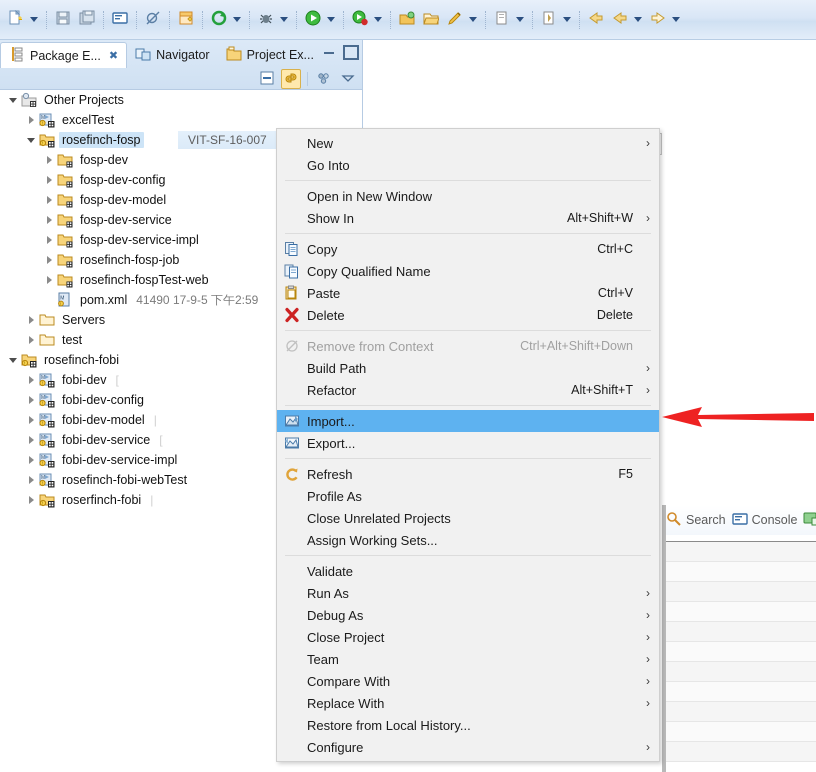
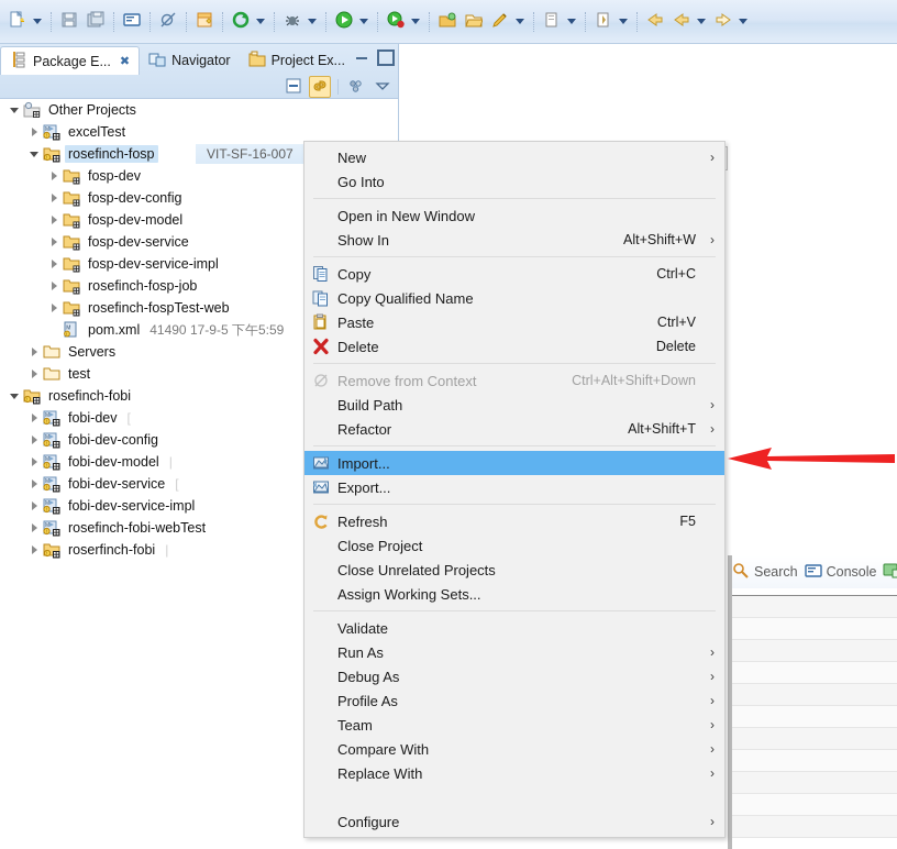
  Package E...
  ✖
  Navigator
  Project Ex...
  Other Projects
  excelTest
  rosefinch-fosp
  fosp-dev
  fosp-dev-config
  fosp-dev-model
  fosp-dev-service
  fosp-dev-service-impl
  rosefinch-fosp-job
  rosefinch-fospTest-web
  pom.xml
- 41490 17-9-5 下午2:59
+ 41490 17-9-5 下午5:59
  Servers
  test
  rosefinch-fobi
  fobi-dev
  [
  fobi-dev-config
  fobi-dev-model
  |
  fobi-dev-service
  [
  fobi-dev-service-impl
  rosefinch-fobi-webTest
  roserfinch-fobi
  |
  VIT-SF-16-007
  Search
  Console
  New
  ›
  Go Into
  Open in New Window
  Show In
  Alt+Shift+W
  ›
  Copy
  Ctrl+C
  Copy Qualified Name
  Paste
  Ctrl+V
  Delete
  Delete
  Remove from Context
  Ctrl+Alt+Shift+Down
  Build Path
  ›
  Refactor
  Alt+Shift+T
  ›
  Import...
  Export...
  Refresh
  F5
- Profile As
+ Close Project
  Close Unrelated Projects
  Assign Working Sets...
  Validate
  Run As
  ›
  Debug As
  ›
- Close Project
+ Profile As
  ›
  Team
  ›
  Compare With
  ›
  Replace With
  ›
- Restore from Local History...
  Configure
  ›
